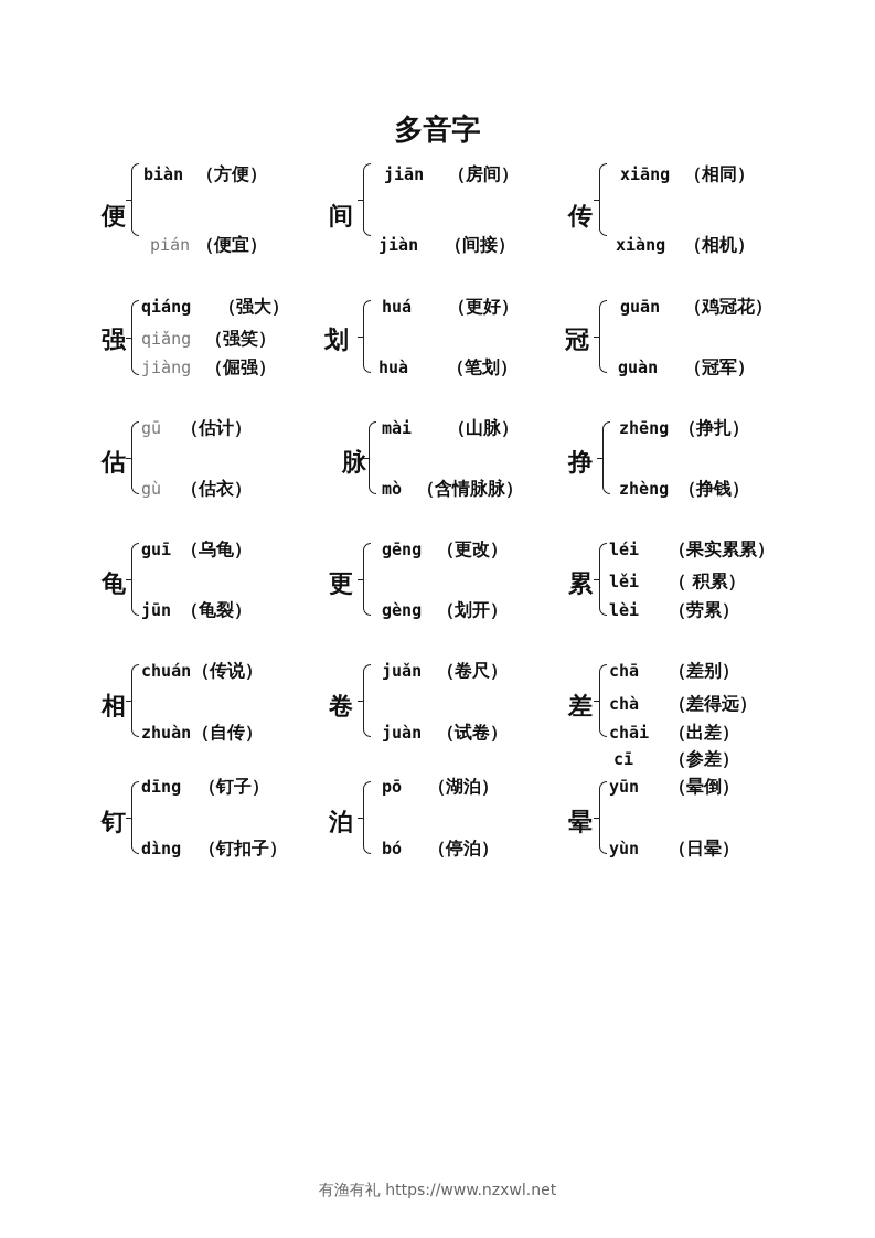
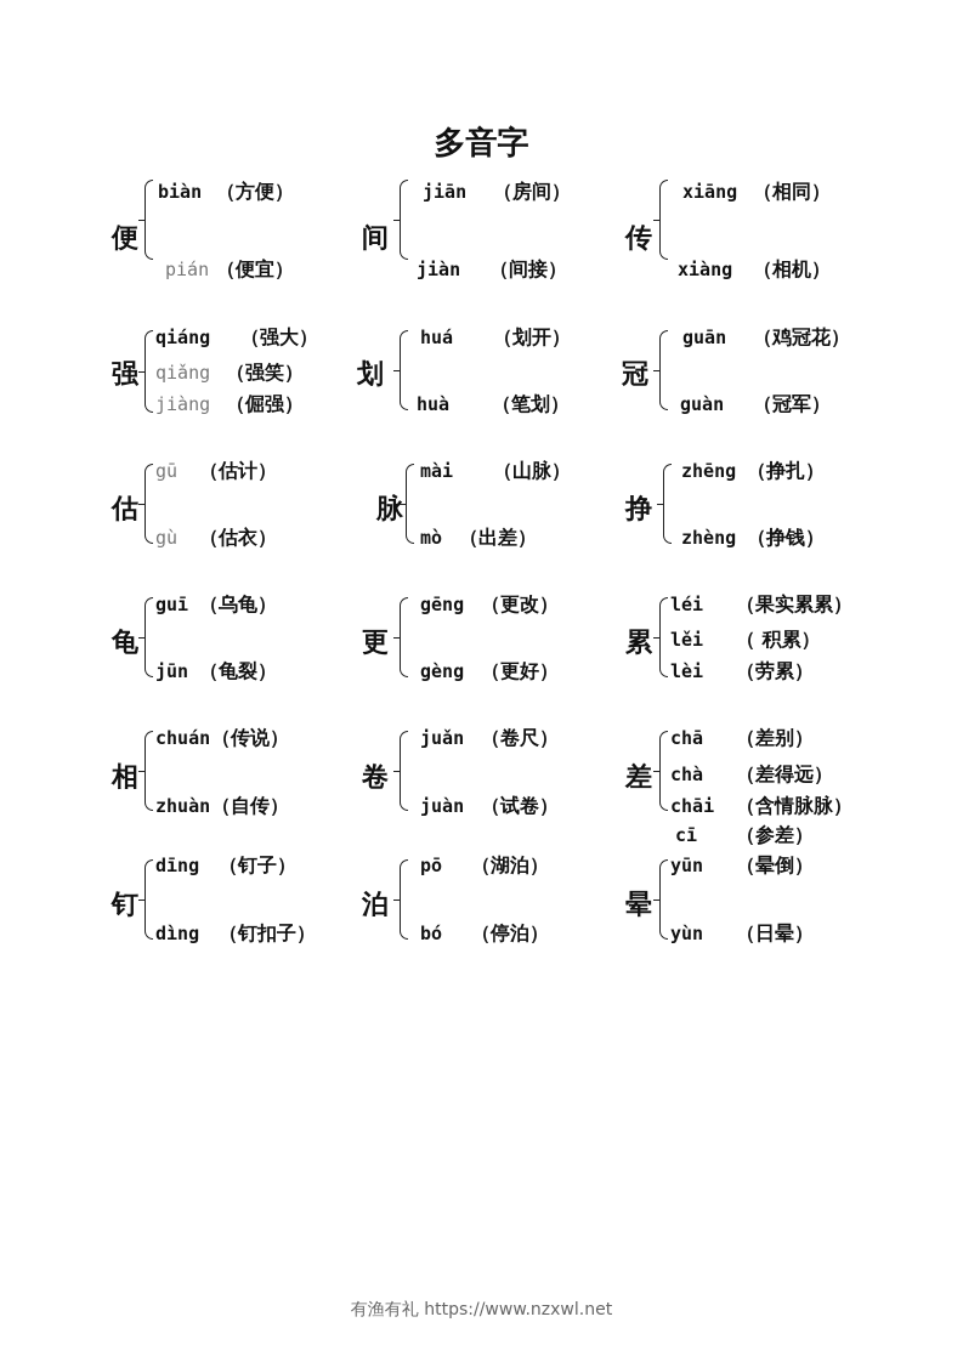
  多音字
  便
  biàn （方便）
  pián （便宜）
  间
  jiān （房间）
  jiàn （间接）
  传
  xiāng （相同）
  xiàng （相机）
  强
  qiáng （强大）
  qiǎng （强笑）
  jiàng （倔强）
  划
- huá （更好）
+ huá （划开）
  huà （笔划）
  冠
  guān （鸡冠花）
  guàn （冠军）
  估
  gū （估计）
  gù （估衣）
  脉
  mài （山脉）
- mò （含情脉脉）
+ mò （出差）
  挣
  zhēng （挣扎）
  zhèng （挣钱）
  龟
  guī （乌龟）
  jūn （龟裂）
  更
  gēng （更改）
- gèng （划开）
+ gèng （更好）
  累
  léi （果实累累）
  lěi （ 积累）
  lèi （劳累）
  相
  chuán（传说）
  zhuàn（自传）
  卷
  juǎn （卷尺）
  juàn （试卷）
  差
  chā （差别）
  chà （差得远）
- chāi （出差）
+ chāi （含情脉脉）
  cī （参差）
  钉
  dīng （钉子）
  dìng （钉扣子）
  泊
  pō （湖泊）
  bó （停泊）
  晕
  yūn （晕倒）
  yùn （日晕）
  有渔有礼 https://www.nzxwl.net
